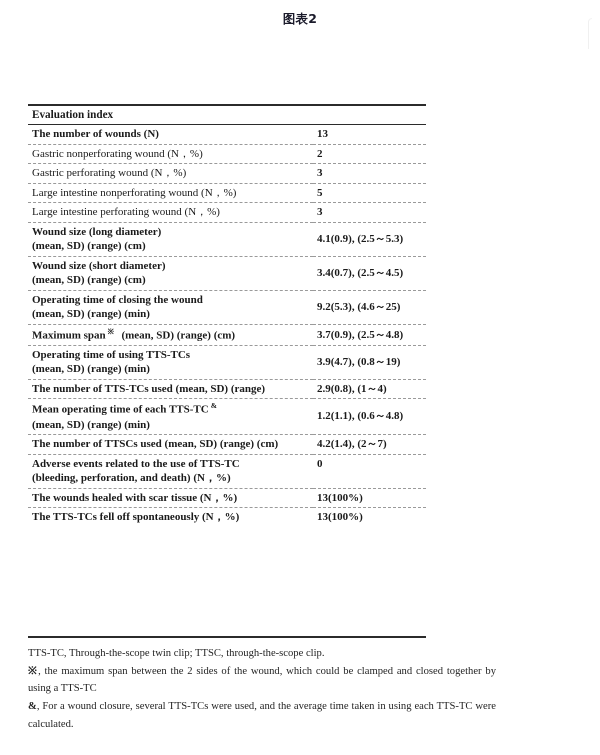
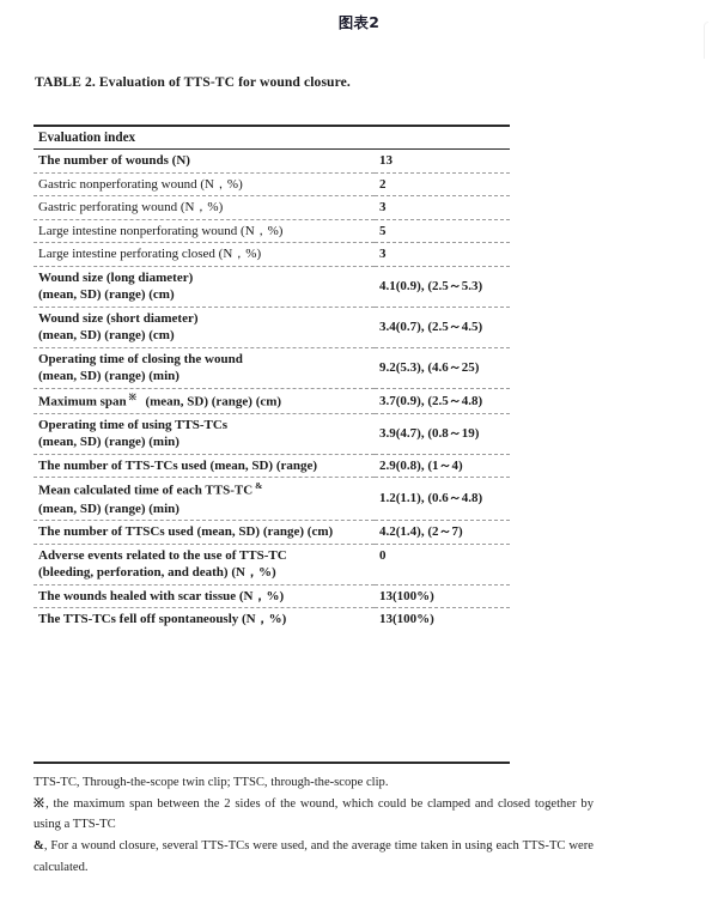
  图表2
+ TABLE 2. Evaluation of TTS-TC for wound closure.
  Evaluation index
  The number of wounds (N)	13
  Gastric nonperforating wound (N，%)	2
  Gastric perforating wound (N，%)	3
  Large intestine nonperforating wound (N，%)	5
- Large intestine perforating wound (N，%)	3
+ Large intestine perforating closed (N，%)	3
  Wound size (long diameter)(mean, SD) (range) (cm)	4.1(0.9), (2.5～5.3)
  Wound size (short diameter)(mean, SD) (range) (cm)	3.4(0.7), (2.5～4.5)
  Operating time of closing the wound(mean, SD) (range) (min)	9.2(5.3), (4.6～25)
  Maximum span ※ (mean, SD) (range) (cm)	3.7(0.9), (2.5～4.8)
  Operating time of using TTS-TCs(mean, SD) (range) (min)	3.9(4.7), (0.8～19)
  The number of TTS-TCs used (mean, SD) (range)	2.9(0.8), (1～4)
- Mean operating time of each TTS-TC &(mean, SD) (range) (min)	1.2(1.1), (0.6～4.8)
+ Mean calculated time of each TTS-TC &(mean, SD) (range) (min)	1.2(1.1), (0.6～4.8)
  The number of TTSCs used (mean, SD) (range) (cm)	4.2(1.4), (2～7)
  Adverse events related to the use of TTS-TC(bleeding, perforation, and death) (N，%)	0
  The wounds healed with scar tissue (N，%)	13(100%)
  The TTS-TCs fell off spontaneously (N，%)	13(100%)
  TTS-TC, Through-the-scope twin clip; TTSC, through-the-scope clip.
  ※, the maximum span between the 2 sides of the wound, which could be clamped and closed together by using a TTS-TC
  &, For a wound closure, several TTS-TCs were used, and the average time taken in using each TTS-TC were calculated.
